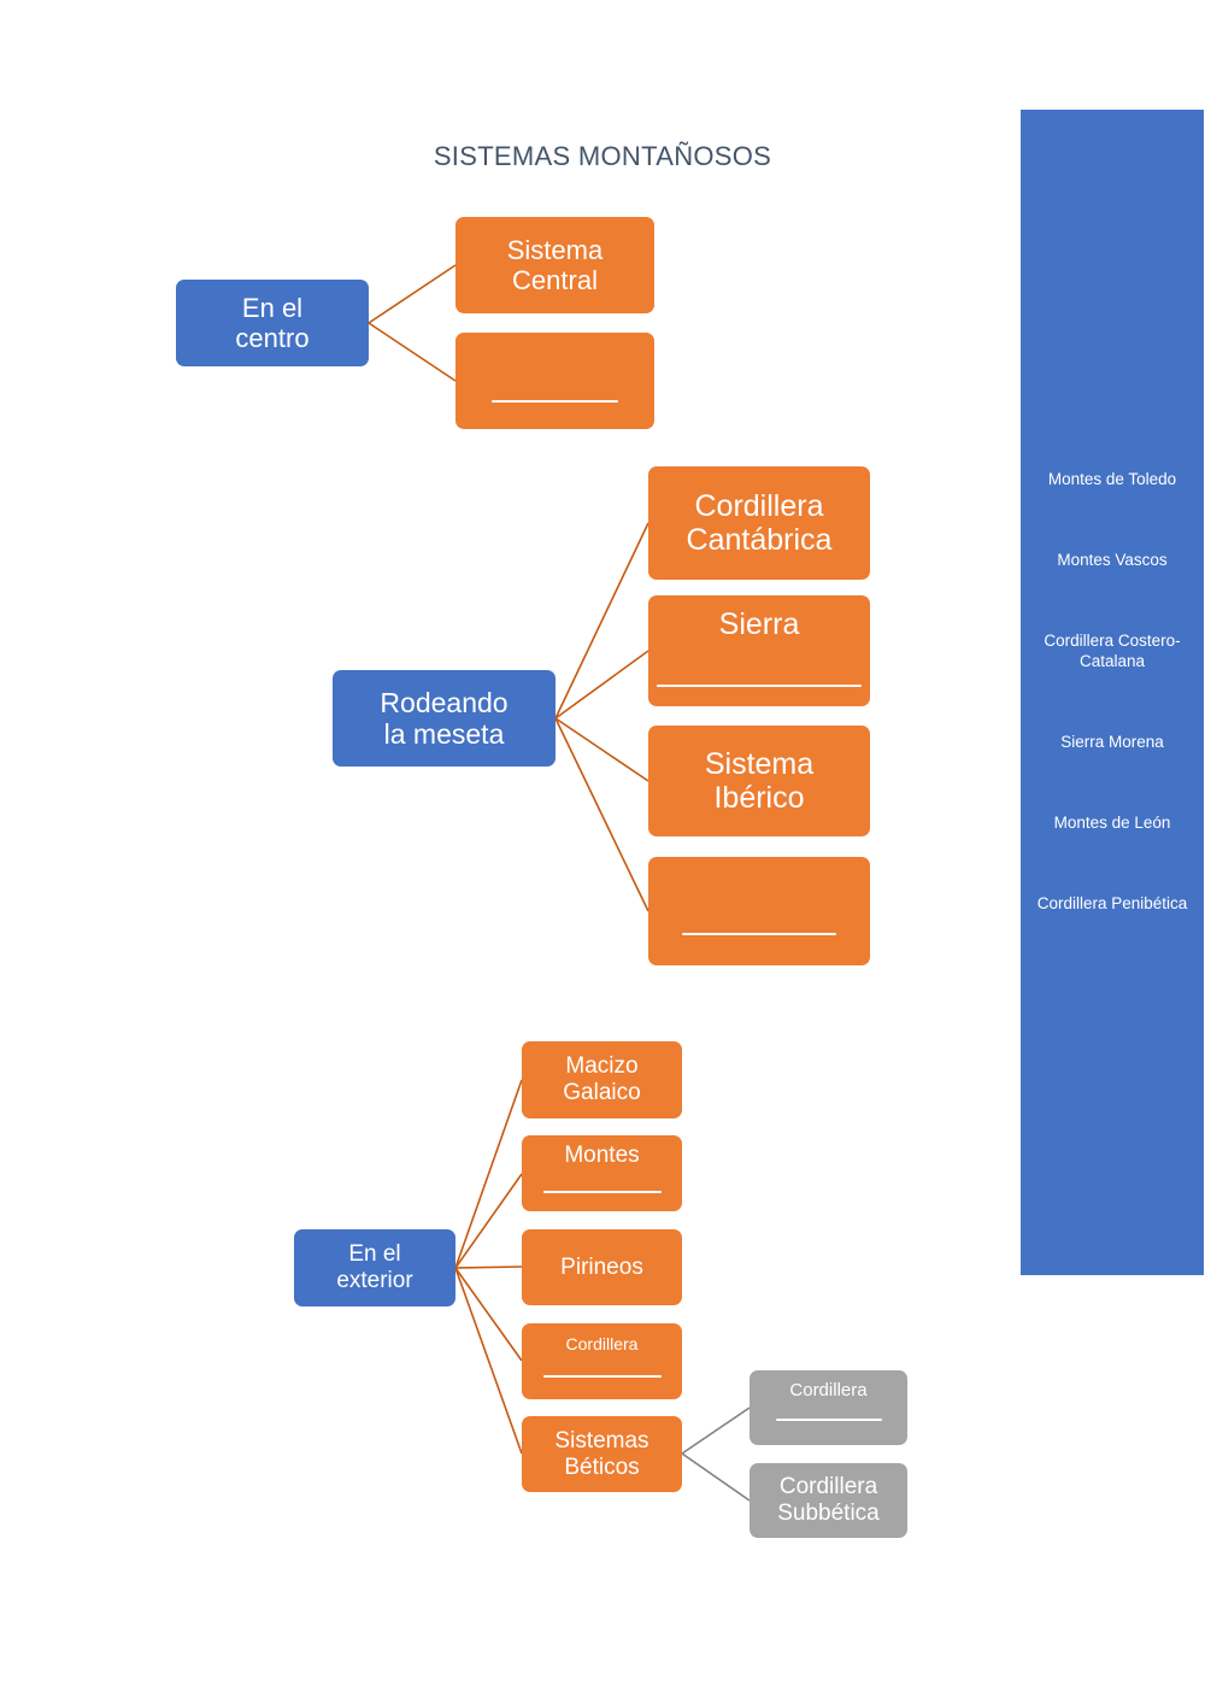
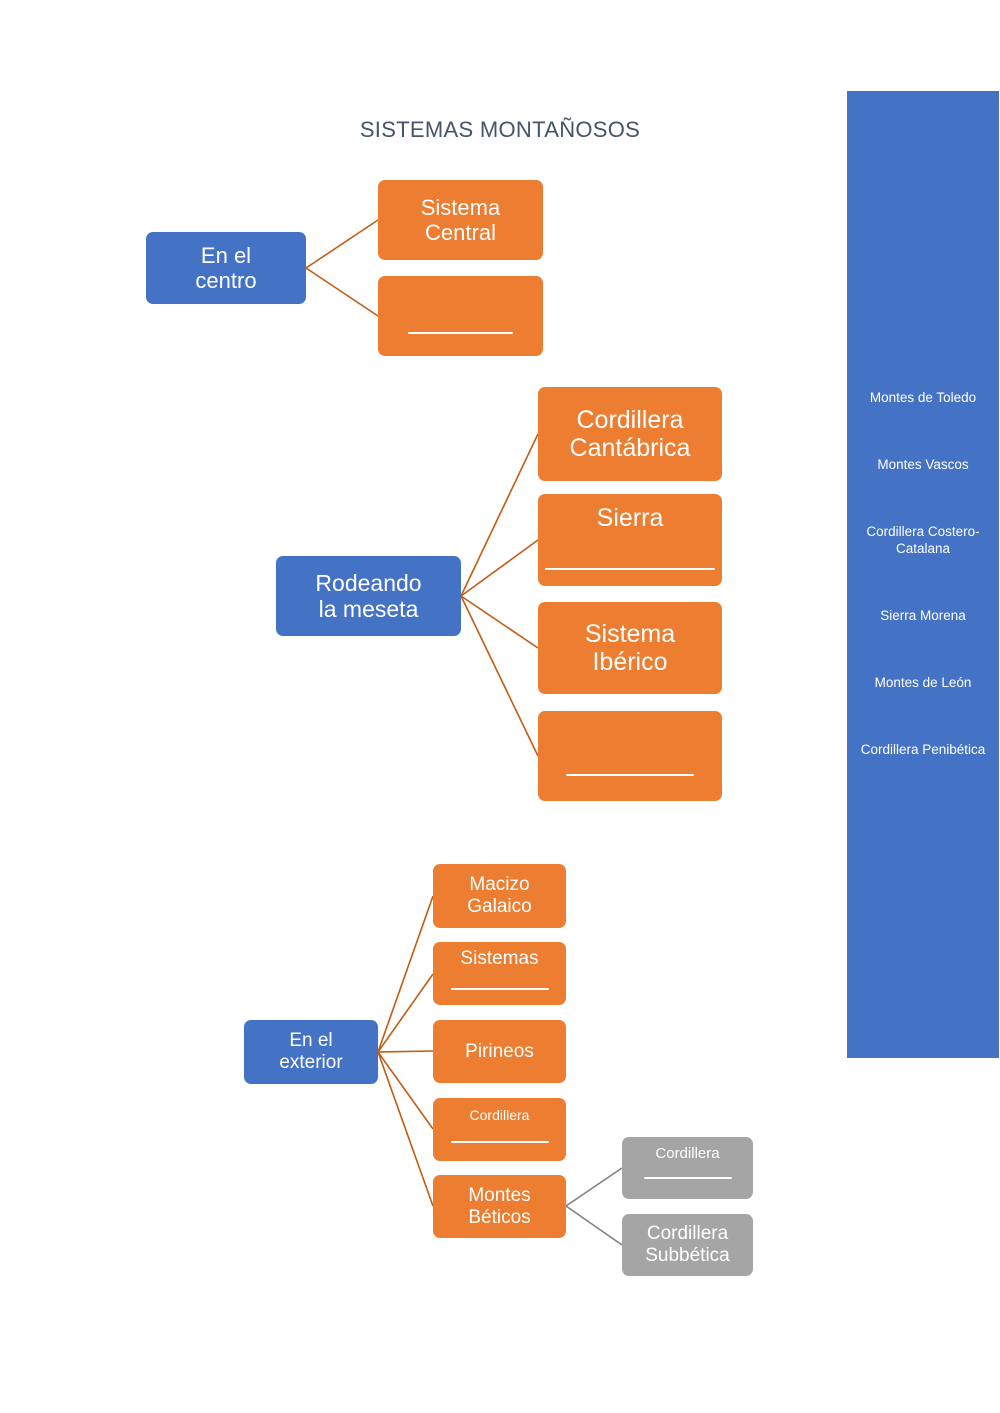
  SISTEMAS MONTAÑOSOS
  En el
  centro
  Sistema
  Central
  Rodeando
  la meseta
  Cordillera
  Cantábrica
  Sierra
  Sistema
  Ibérico
  En el
  exterior
  Macizo
  Galaico
- Montes
+ Sistemas
  Pirineos
  Cordillera
- Sistemas
+ Montes
  Béticos
  Cordillera
  Cordillera
  Subbética
  Montes de Toledo
  Montes Vascos
  Cordillera Costero-Catalana
  Sierra Morena
  Montes de León
  Cordillera Penibética
